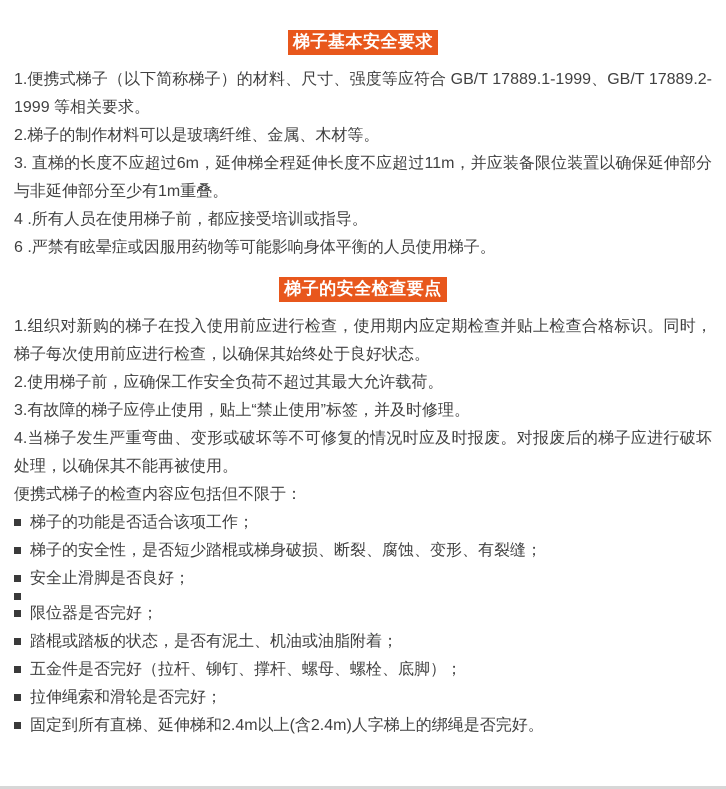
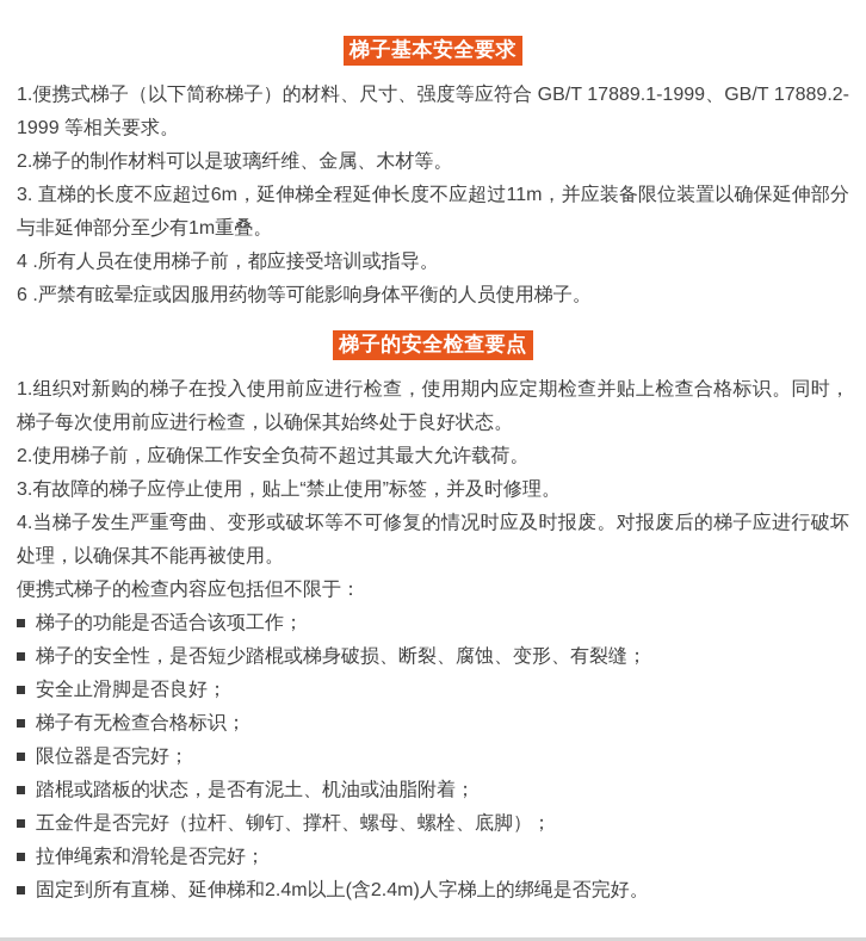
  梯子基本安全要求
  1.便携式梯子（以下简称梯子）的材料、尺寸、强度等应符合 GB/T 17889.1-1999、GB/T 17889.2-1999 等相关要求。
  2.梯子的制作材料可以是玻璃纤维、金属、木材等。
  3. 直梯的长度不应超过6m，延伸梯全程延伸长度不应超过11m，并应装备限位装置以确保延伸部分与非延伸部分至少有1m重叠。
  4 .所有人员在使用梯子前，都应接受培训或指导。
  6 .严禁有眩晕症或因服用药物等可能影响身体平衡的人员使用梯子。
  梯子的安全检查要点
  1.组织对新购的梯子在投入使用前应进行检查，使用期内应定期检查并贴上检查合格标识。同时，梯子每次使用前应进行检查，以确保其始终处于良好状态。
  2.使用梯子前，应确保工作安全负荷不超过其最大允许载荷。
  3.有故障的梯子应停止使用，贴上“禁止使用”标签，并及时修理。
  4.当梯子发生严重弯曲、变形或破坏等不可修复的情况时应及时报废。对报废后的梯子应进行破坏处理，以确保其不能再被使用。
  便携式梯子的检查内容应包括但不限于：
  梯子的功能是否适合该项工作；
  梯子的安全性，是否短少踏棍或梯身破损、断裂、腐蚀、变形、有裂缝；
  安全止滑脚是否良好；
+ 梯子有无检查合格标识；
  限位器是否完好；
  踏棍或踏板的状态，是否有泥土、机油或油脂附着；
  五金件是否完好（拉杆、铆钉、撑杆、螺母、螺栓、底脚）；
  拉伸绳索和滑轮是否完好；
  固定到所有直梯、延伸梯和2.4m以上(含2.4m)人字梯上的绑绳是否完好。
